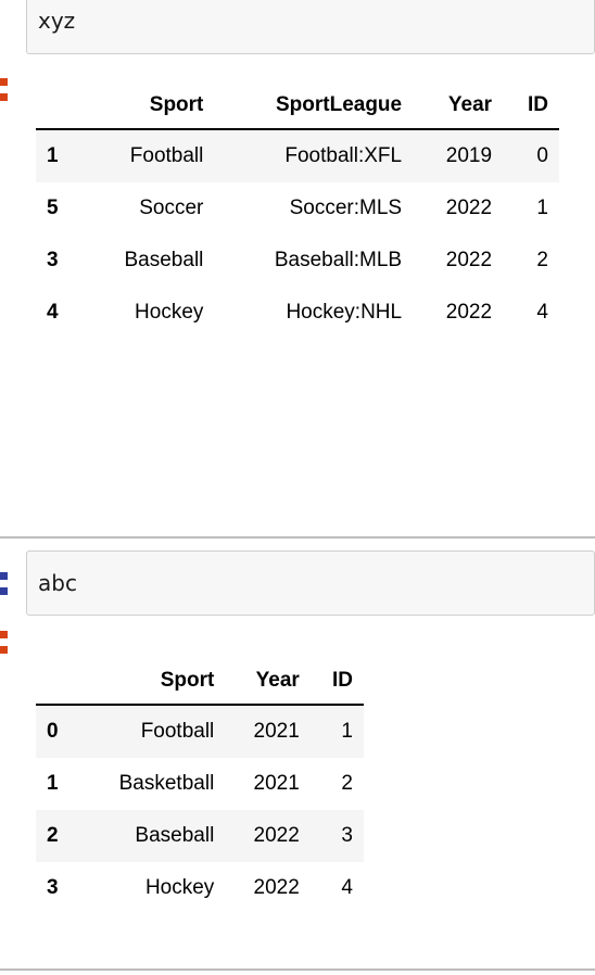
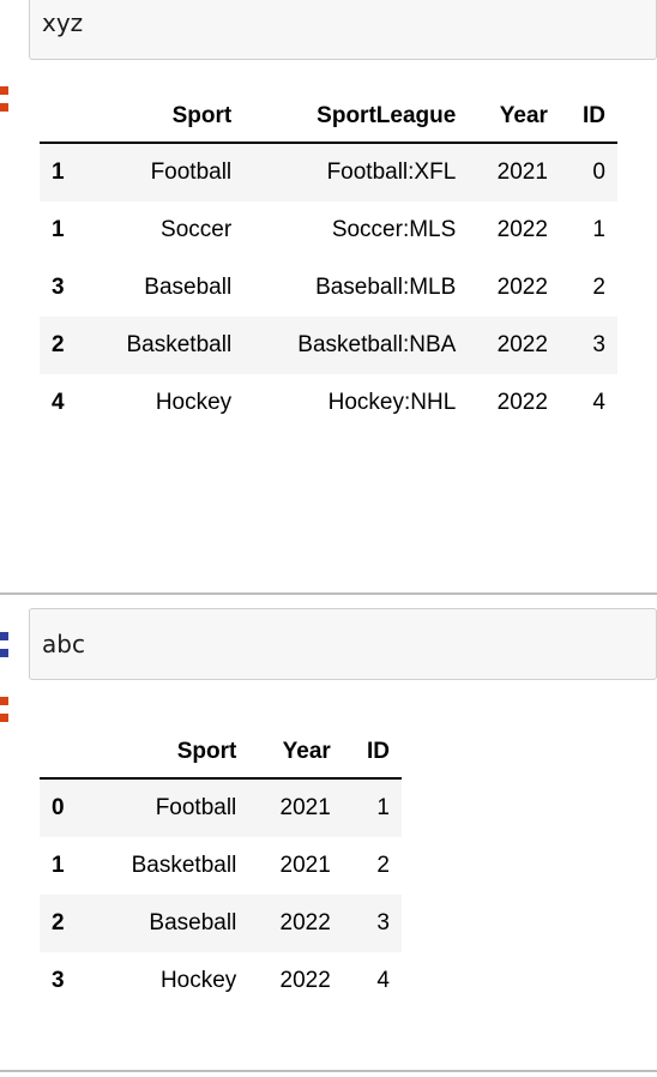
  xyz
  	Sport	SportLeague	Year	ID
- 1	Football	Football:XFL	2019	0
+ 1	Football	Football:XFL	2021	0
- 5	Soccer	Soccer:MLS	2022	1
+ 1	Soccer	Soccer:MLS	2022	1
  3	Baseball	Baseball:MLB	2022	2
+ 2	Basketball	Basketball:NBA	2022	3
  4	Hockey	Hockey:NHL	2022	4
  abc
  	Sport	Year	ID
  0	Football	2021	1
  1	Basketball	2021	2
  2	Baseball	2022	3
  3	Hockey	2022	4
